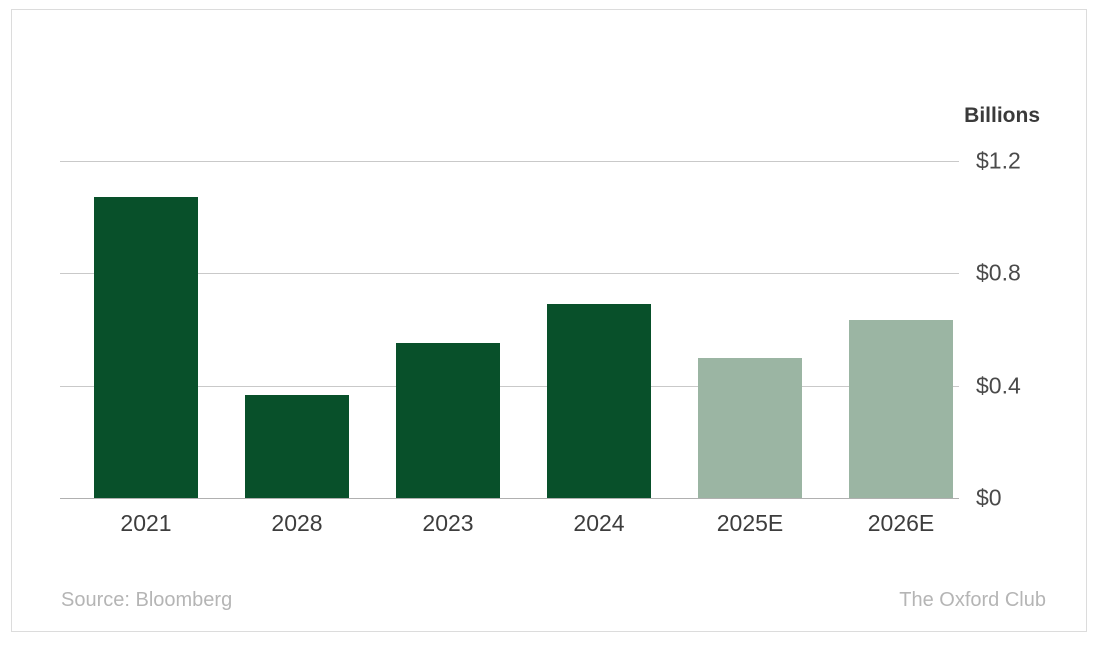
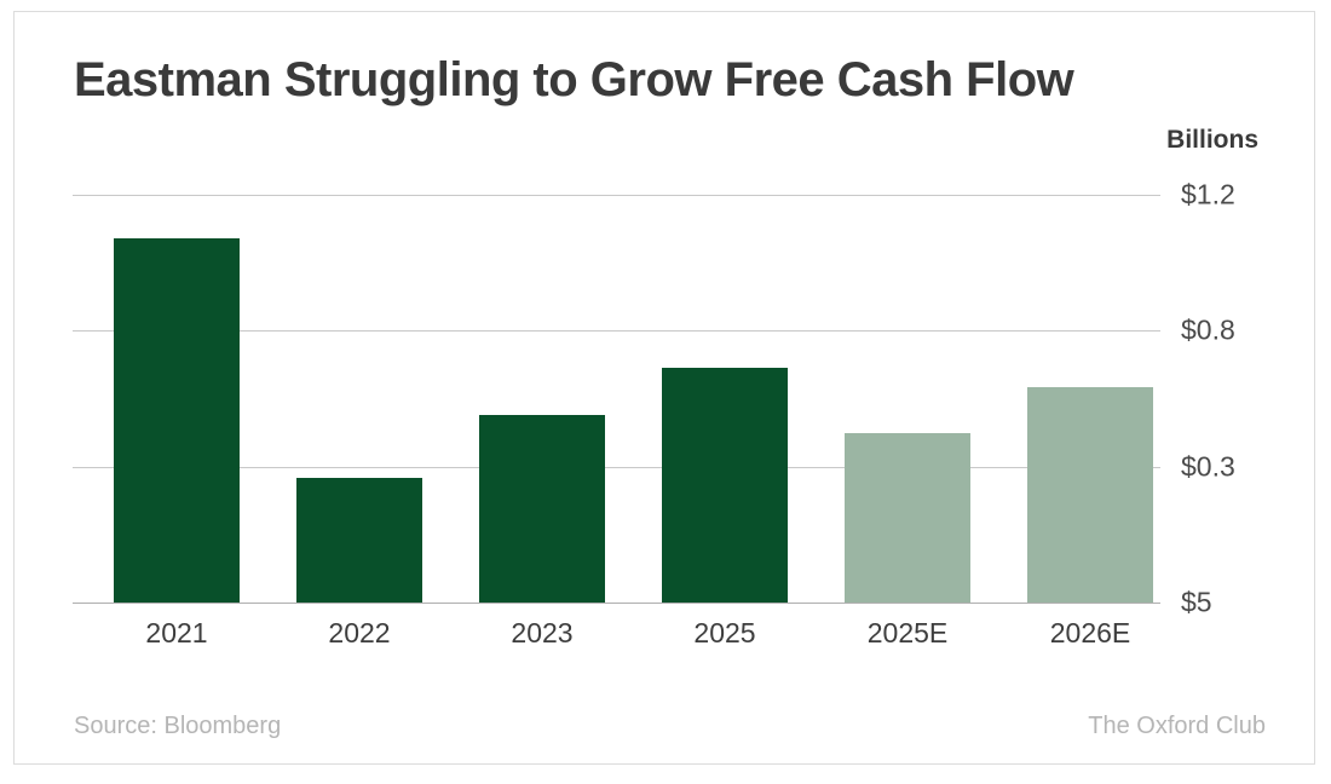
+ Eastman Struggling to Grow Free Cash Flow
  Billions
- $0
+ $5
- $0.4
+ $0.3
  $0.8
  $1.2
  2021
- 2028
+ 2022
  2023
- 2024
+ 2025
  2025E
  2026E
  Source: Bloomberg
  The Oxford Club
